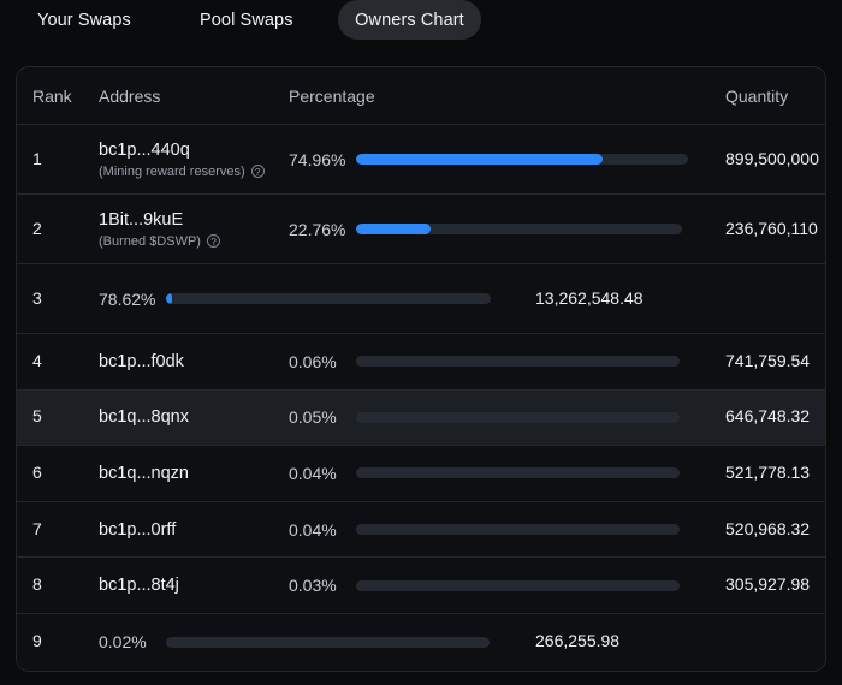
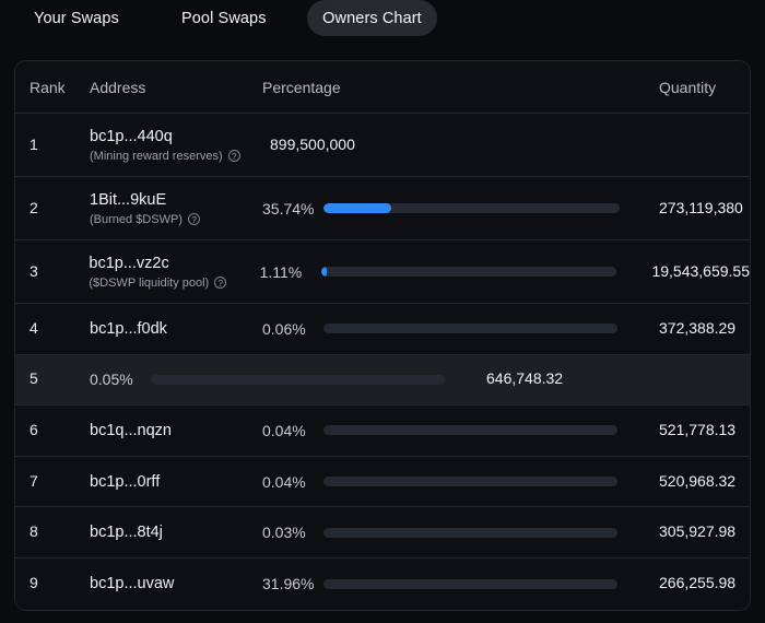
  Your Swaps
  Pool Swaps
  Owners Chart
  Rank
  Address
  Percentage
  Quantity
  1
  bc1p...440q
  (Mining reward reserves)
- 74.96%
  899,500,000
  2
  1Bit...9kuE
  (Burned $DSWP)
- 22.76%
+ 35.74%
- 236,760,110
+ 273,119,380
  3
+ bc1p...vz2c
+ ($DSWP liquidity pool)
- 78.62%
+ 1.11%
- 13,262,548.48
+ 19,543,659.55
  4
  bc1p...f0dk
  0.06%
- 741,759.54
+ 372,388.29
  5
- bc1q...8qnx
  0.05%
  646,748.32
  6
  bc1q...nqzn
  0.04%
  521,778.13
  7
  bc1p...0rff
  0.04%
  520,968.32
  8
  bc1p...8t4j
  0.03%
  305,927.98
  9
+ bc1p...uvaw
- 0.02%
+ 31.96%
  266,255.98
